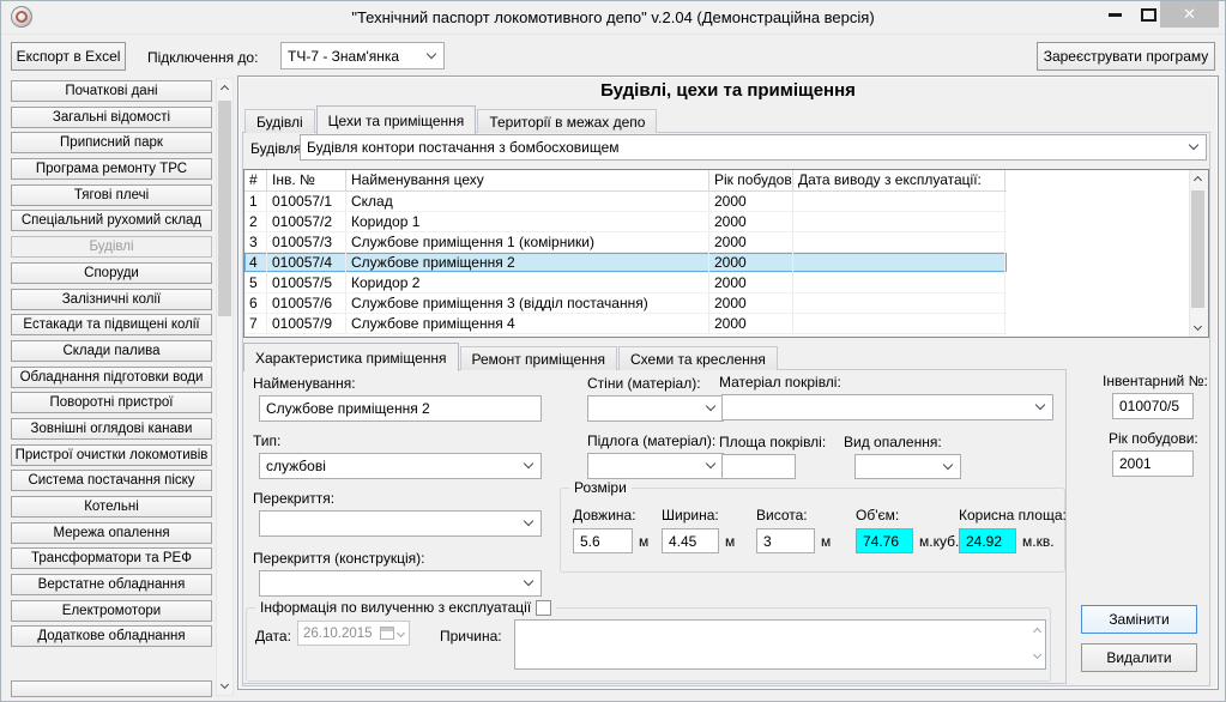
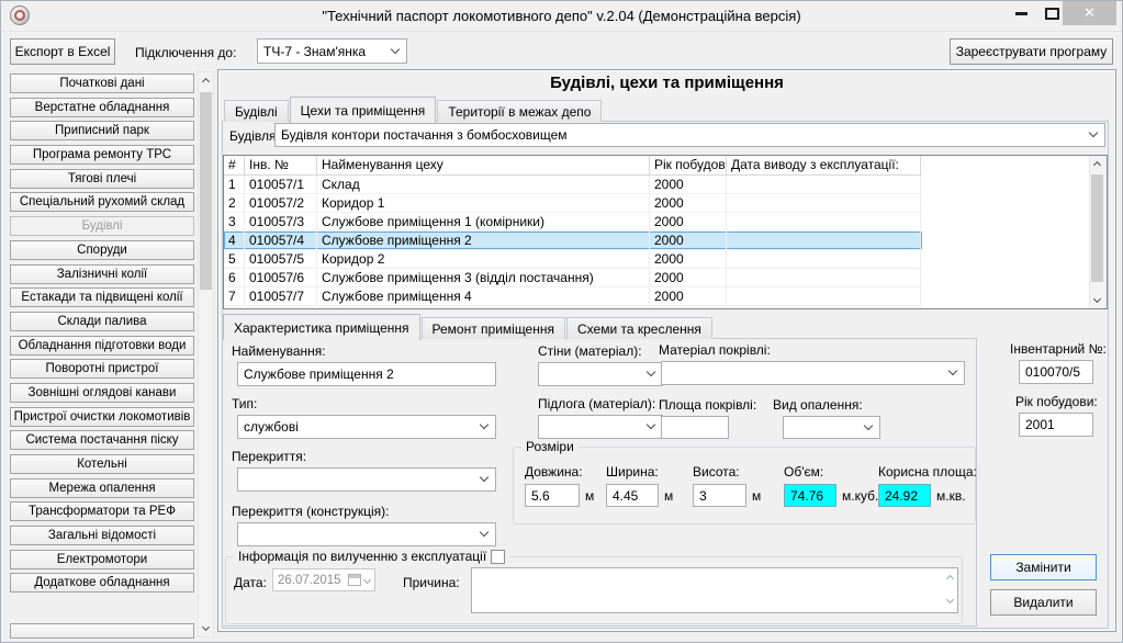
  "Технічний паспорт локомотивного депо" v.2.04 (Демонстраційна версія)
  ✕
  Експорт в Excel
  Підключення до:
  ТЧ-7 - Знам'янка
  Зареєструвати програму
  Початкові дані
- Загальні відомості
+ Верстатне обладнання
  Приписний парк
  Програма ремонту ТРС
  Тягові плечі
  Спеціальний рухомий склад
  Будівлі
  Споруди
  Залізничні колії
  Естакади та підвищені колії
  Склади палива
  Обладнання підготовки води
  Поворотні пристрої
  Зовнішні оглядові канави
  Пристрої очистки локомотивів
  Система постачання піску
  Котельні
  Мережа опалення
  Трансформатори та РЕФ
- Верстатне обладнання
+ Загальні відомості
  Електромотори
  Додаткове обладнання
  Будівлі, цехи та приміщення
  Будівлі
  Цехи та приміщення
  Території в межах депо
  Будівля
  Будівля контори постачання з бомбосховищем
  #
  Інв. №
  Найменування цеху
  Рік побудов
  Дата виводу з експлуатації:
  1
  010057/1
  Склад
  2000
  2
  010057/2
  Коридор 1
  2000
  3
  010057/3
  Службове приміщення 1 (комірники)
  2000
  4
  010057/4
  Службове приміщення 2
  2000
  5
  010057/5
  Коридор 2
  2000
  6
  010057/6
  Службове приміщення 3 (відділ постачання)
  2000
  7
- 010057/9
+ 010057/7
  Службове приміщення 4
  2000
  Характеристика приміщення
  Ремонт приміщення
  Схеми та креслення
  Найменування:
  Службове приміщення 2
  Стіни (матеріал):
  Матеріал покрівлі:
  Тип:
  службові
  Підлога (матеріал):
  Площа покрівлі:
  Вид опалення:
  Перекриття:
  Перекриття (конструкція):
  Розміри
  Довжина:
  5.6
  м
  Ширина:
  4.45
  м
  Висота:
  3
  м
  Об'єм:
  74.76
  м.куб.
  Корисна площа:
  24.92
  м.кв.
  Інформація по вилученню з експлуатації
  Дата:
- 26.10.2015
+ 26.07.2015
  Причина:
  Інвентарний №:
  010070/5
  Рік побудови:
  2001
  Замінити
  Видалити
